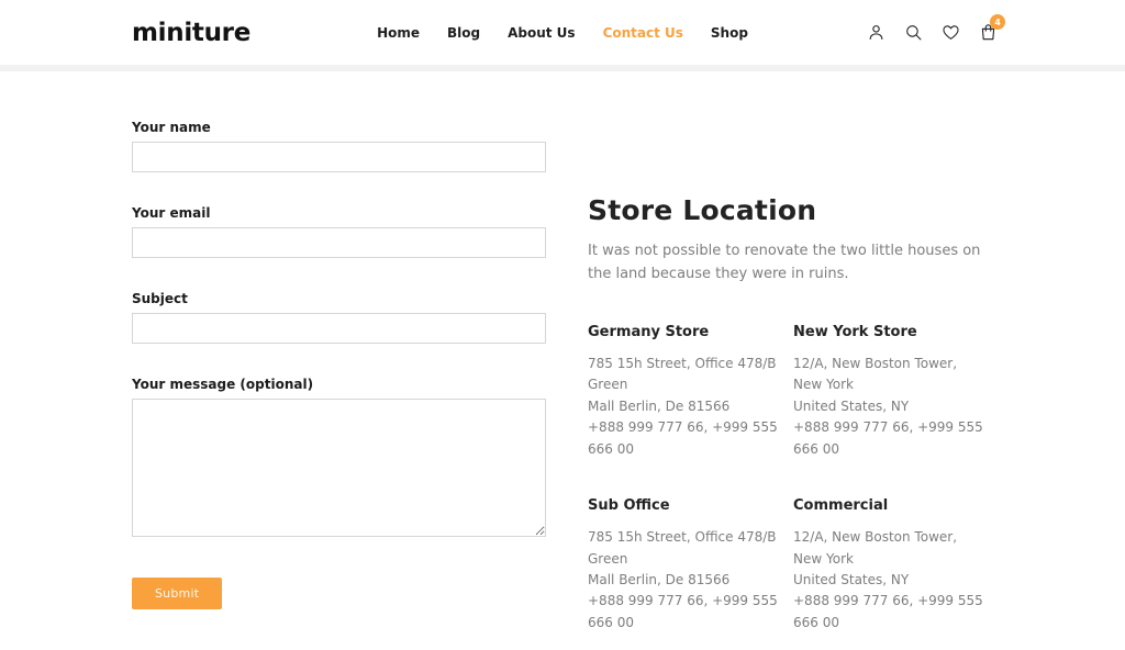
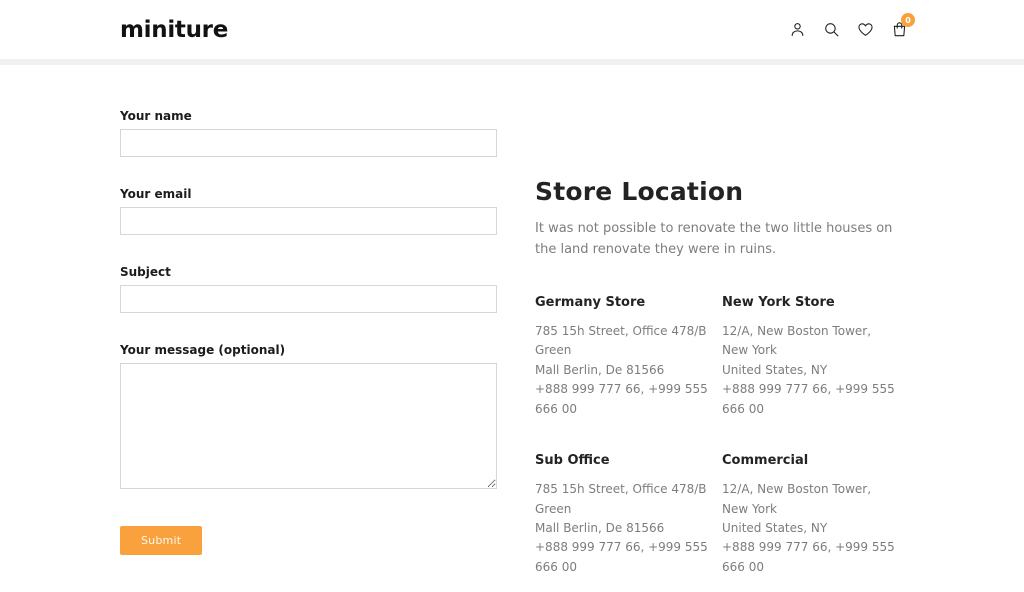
  miniture
- Home
- Blog
- About Us
- Contact Us
- Shop
- 4
+ 0
  Your name
  Your email
  Subject
  Your message (optional)
  Submit
  Store Location
- It was not possible to renovate the two little houses on the land because they were in ruins.
+ It was not possible to renovate the two little houses on the land renovate they were in ruins.
  Germany Store
  785 15h Street, Office 478/B Green
  Mall Berlin, De 81566
  +888 999 777 66, +999 555 666 00
  New York Store
  12/A, New Boston Tower, New York
  United States, NY
  +888 999 777 66, +999 555 666 00
  Sub Office
  785 15h Street, Office 478/B Green
  Mall Berlin, De 81566
  +888 999 777 66, +999 555 666 00
  Commercial
  12/A, New Boston Tower, New York
  United States, NY
  +888 999 777 66, +999 555 666 00
